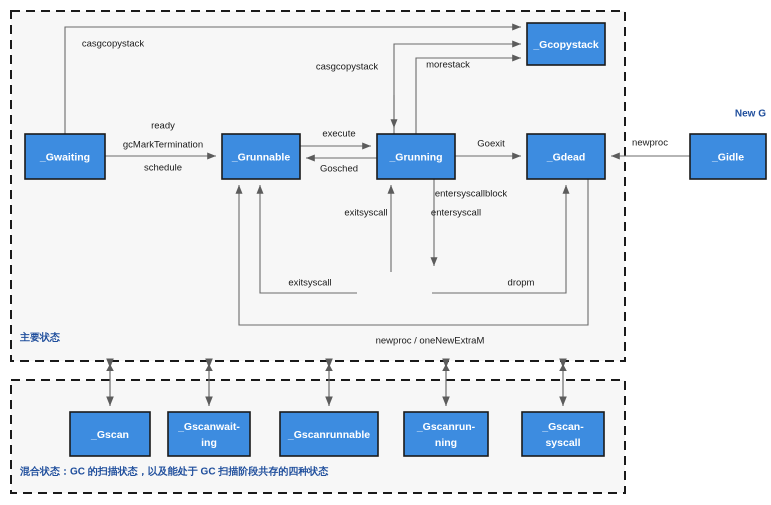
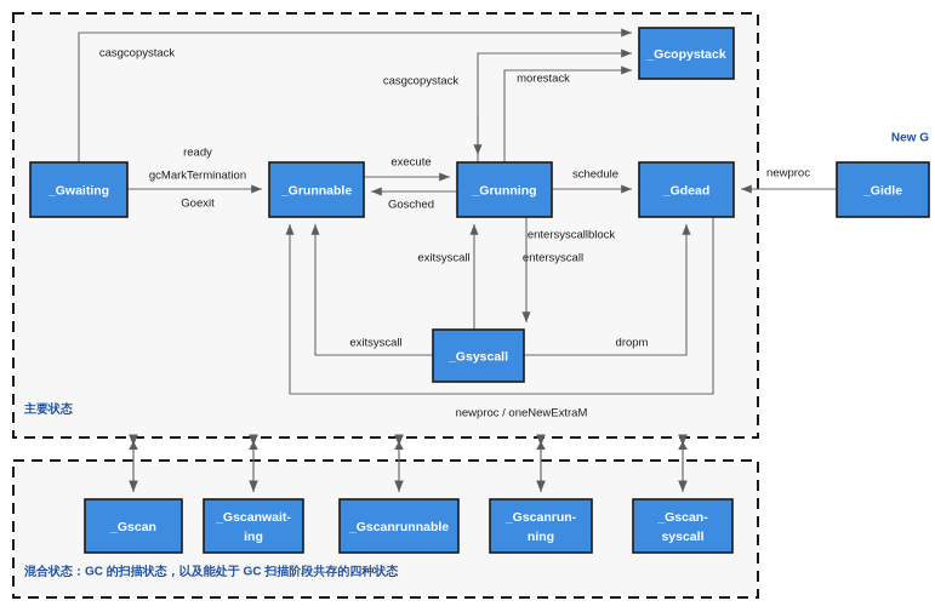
  主要状态
  混合状态：GC 的扫描状态，以及能处于 GC 扫描阶段共存的四种状态
  casgcopystack
  casgcopystack
  morestack
  ready
  gcMarkTermination
- schedule
+ Goexit
  execute
  Gosched
- Goexit
+ schedule
  newproc
  entersyscallblock
  entersyscall
  exitsyscall
  exitsyscall
  dropm
  newproc / oneNewExtraM
  New G
  _Gwaiting
  _Grunnable
  _Grunning
  _Gcopystack
  _Gdead
  _Gidle
+ _Gsyscall
  _Gscan
  _Gscanwait-
  ing
  _Gscanrunnable
  _Gscanrun-
  ning
  _Gscan-
  syscall
